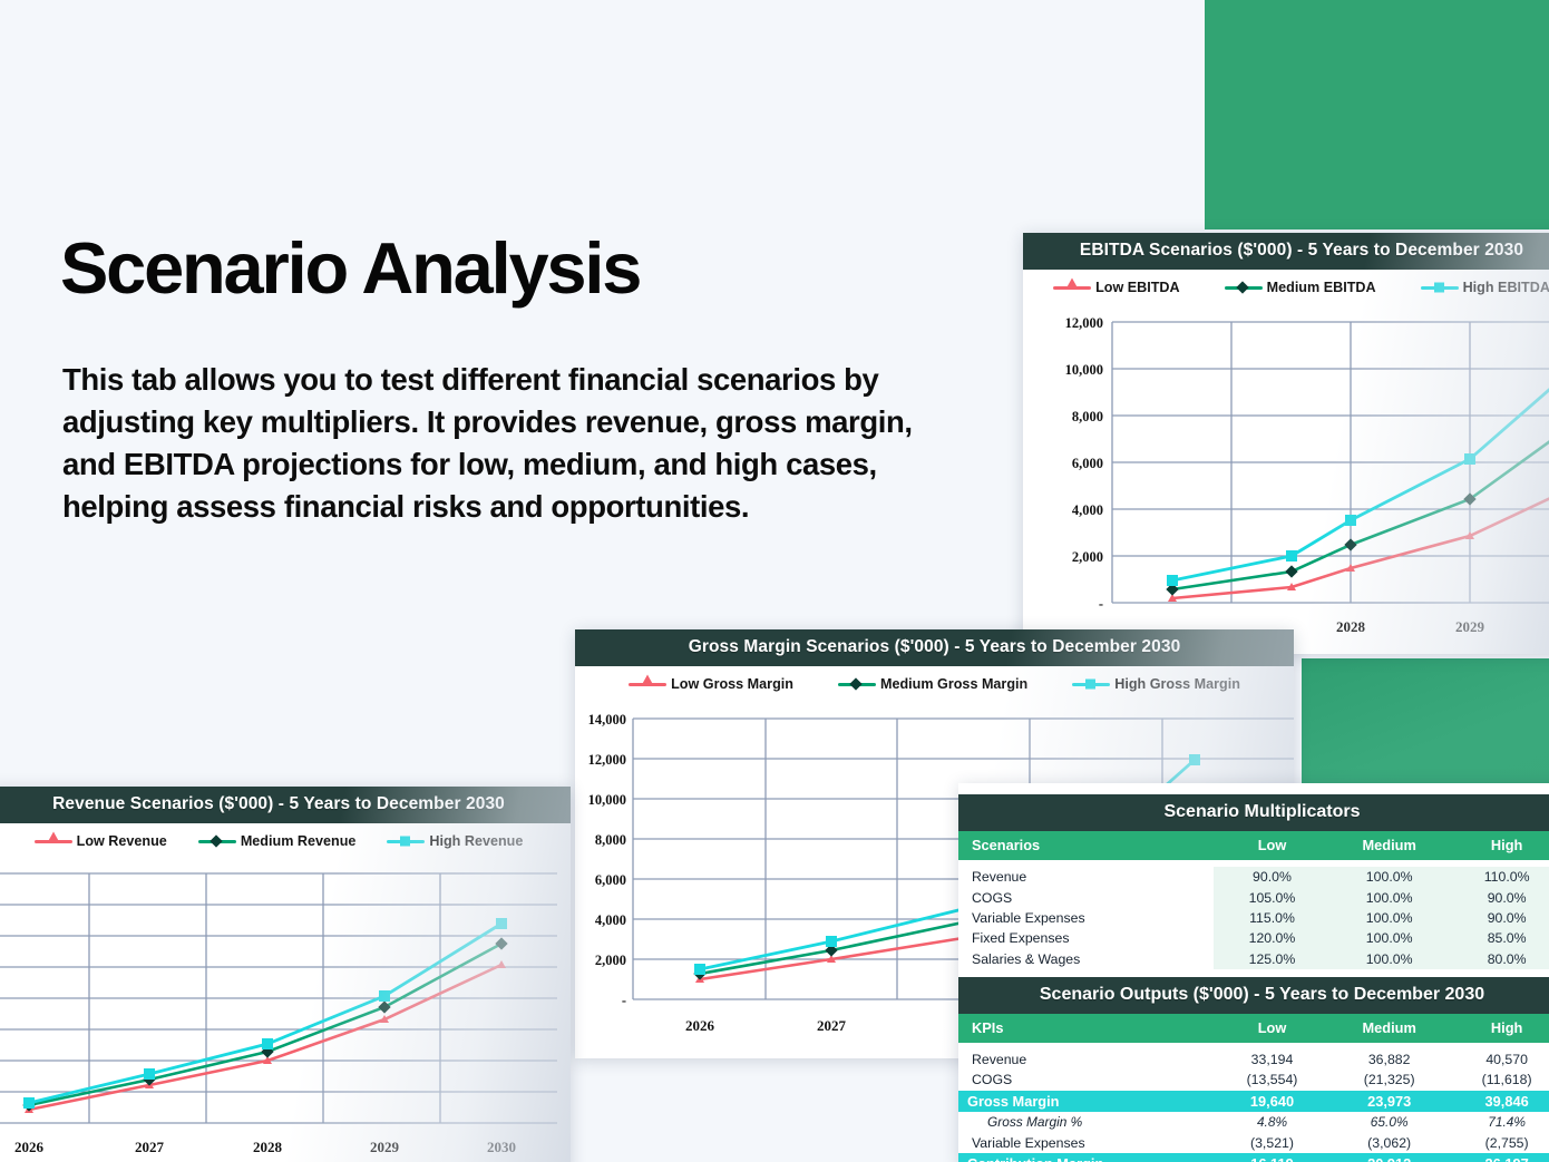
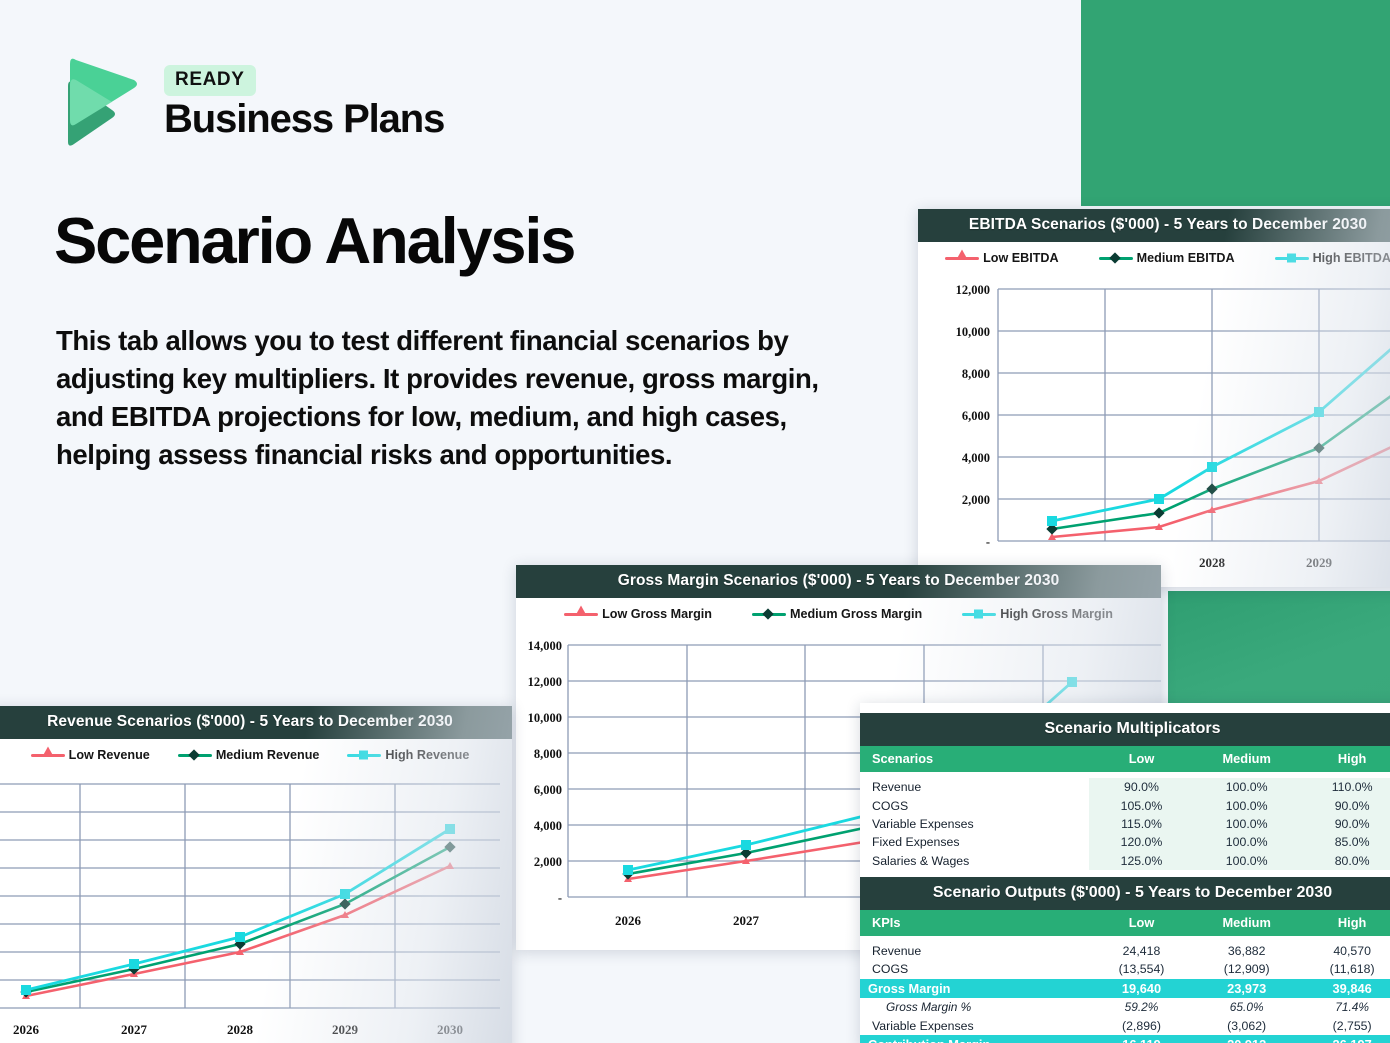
+ READY
+ Business Plans
  Scenario Analysis
  This tab allows you to test different financial scenarios by adjusting key multipliers. It provides revenue, gross margin, and EBITDA projections for low, medium, and high cases, helping assess financial risks and opportunities.
  Scenario Multiplicators
  Scenarios	Low	Medium	High
  Revenue	90.0%	100.0%	110.0%
  COGS	105.0%	100.0%	90.0%
  Variable Expenses	115.0%	100.0%	90.0%
  Fixed Expenses	120.0%	100.0%	85.0%
  Salaries & Wages	125.0%	100.0%	80.0%
  Scenario Outputs ($'000) - 5 Years to December 2030
  KPIs	Low	Medium	High
- Revenue	33,194	36,882	40,570
+ Revenue	24,418	36,882	40,570
- COGS	(13,554)	(21,325)	(11,618)
+ COGS	(13,554)	(12,909)	(11,618)
  Gross Margin	19,640	23,973	39,846
- Gross Margin %	4.8%	65.0%	71.4%
+ Gross Margin %	59.2%	65.0%	71.4%
- Variable Expenses	(3,521)	(3,062)	(2,755)
+ Variable Expenses	(2,896)	(3,062)	(2,755)
